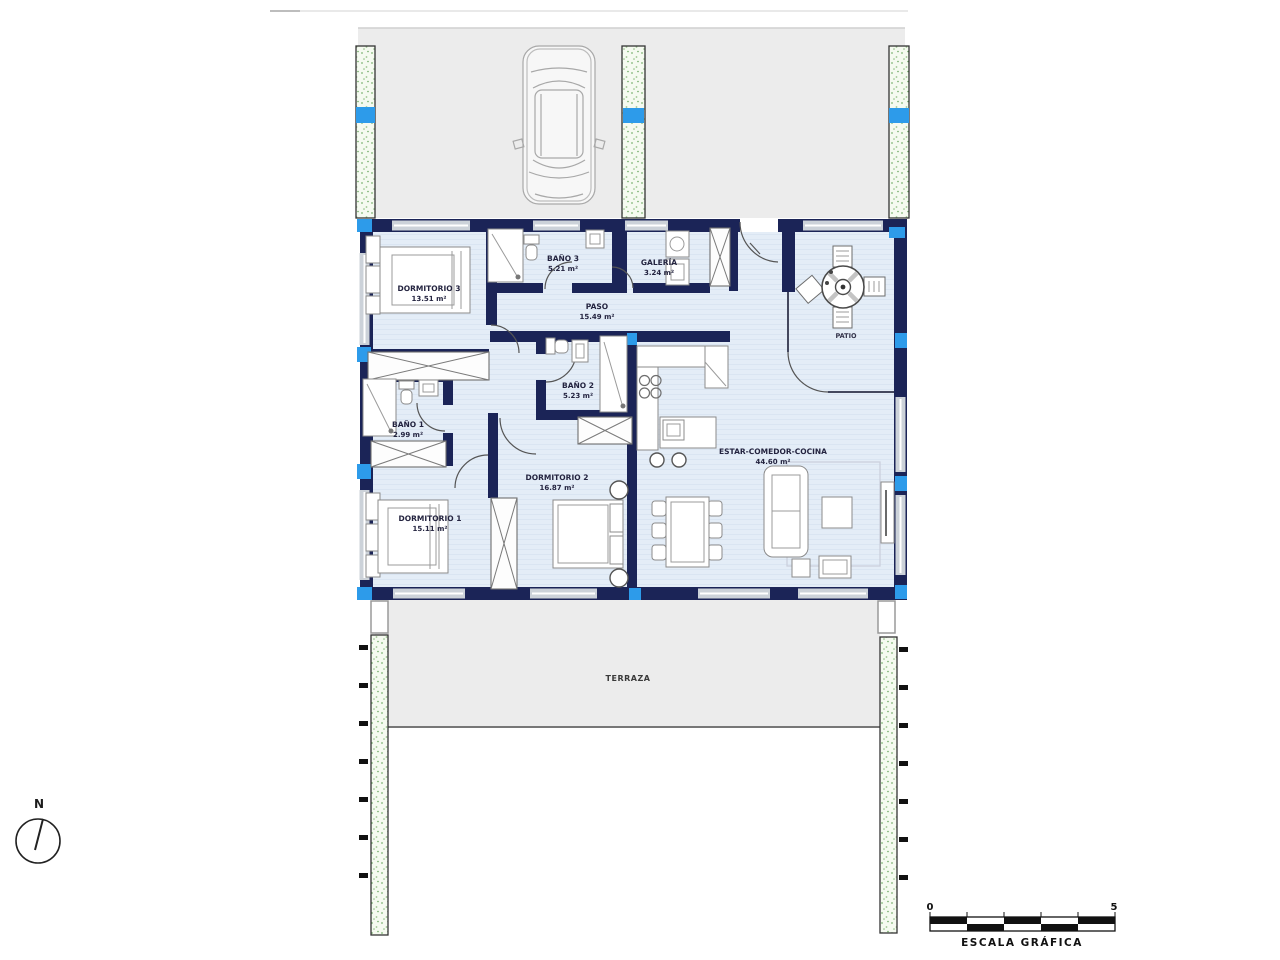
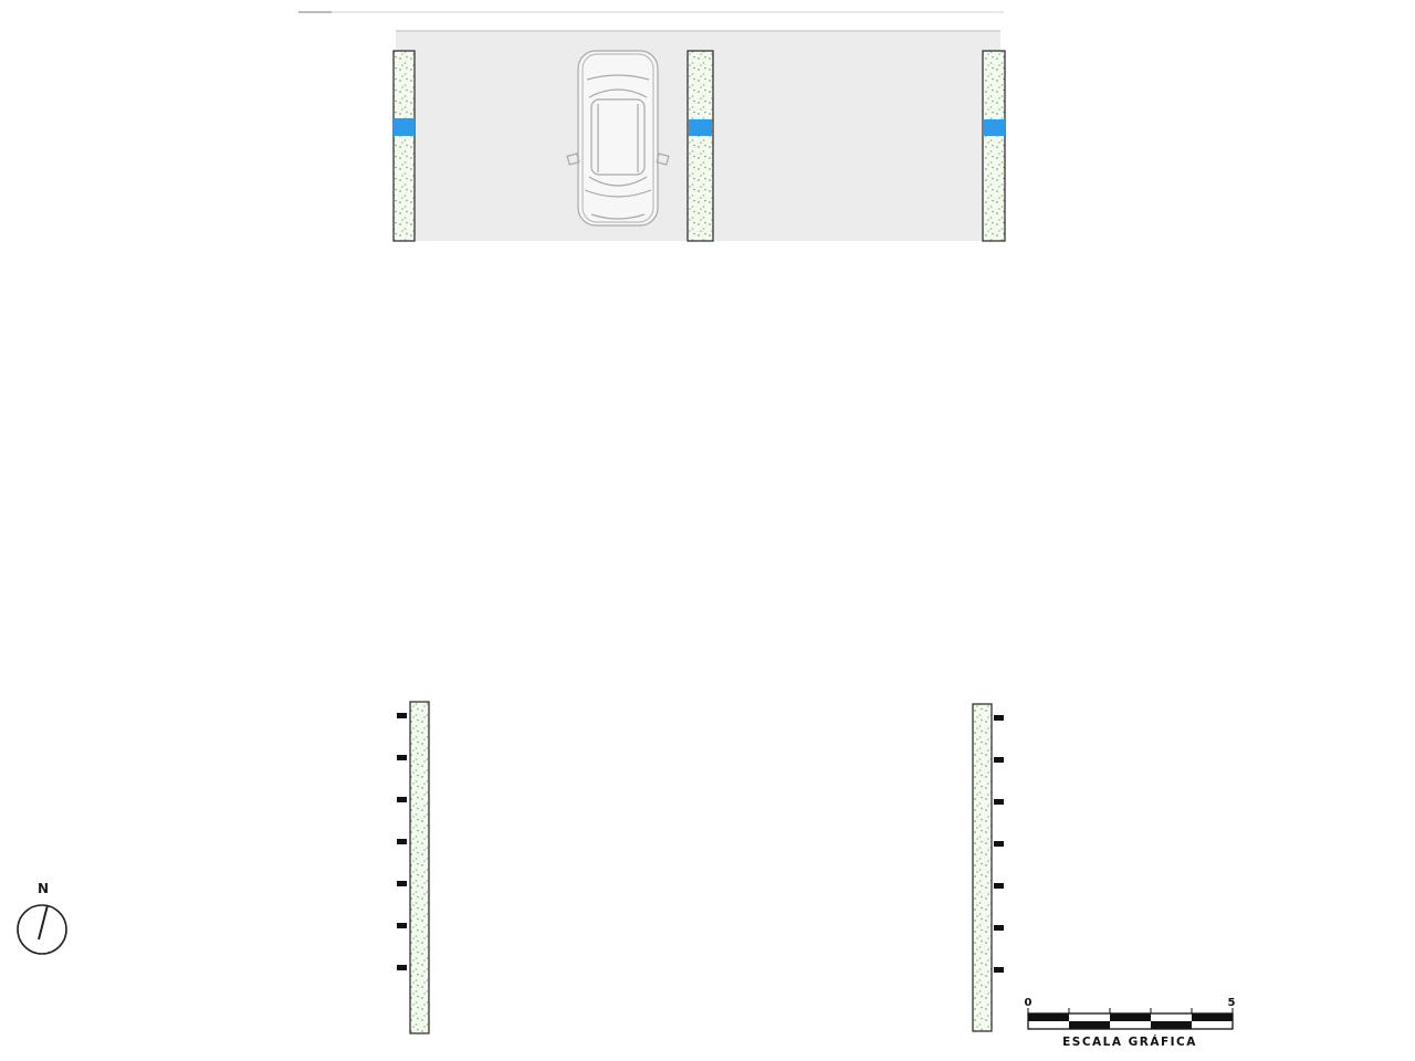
- DORMITORIO 3
- 13.51 m²
- BAÑO 3
- 5.21 m²
- GALERÍA
- 3.24 m²
- PASO
- 15.49 m²
- BAÑO 2
- 5.23 m²
- BAÑO 1
- 2.99 m²
- DORMITORIO 2
- 16.87 m²
- DORMITORIO 1
- 15.11 m²
- ESTAR-COMEDOR-COCINA
- 44.60 m²
- PATIO
- TERRAZA
  N
  0
  5
  ESCALA GRÁFICA
